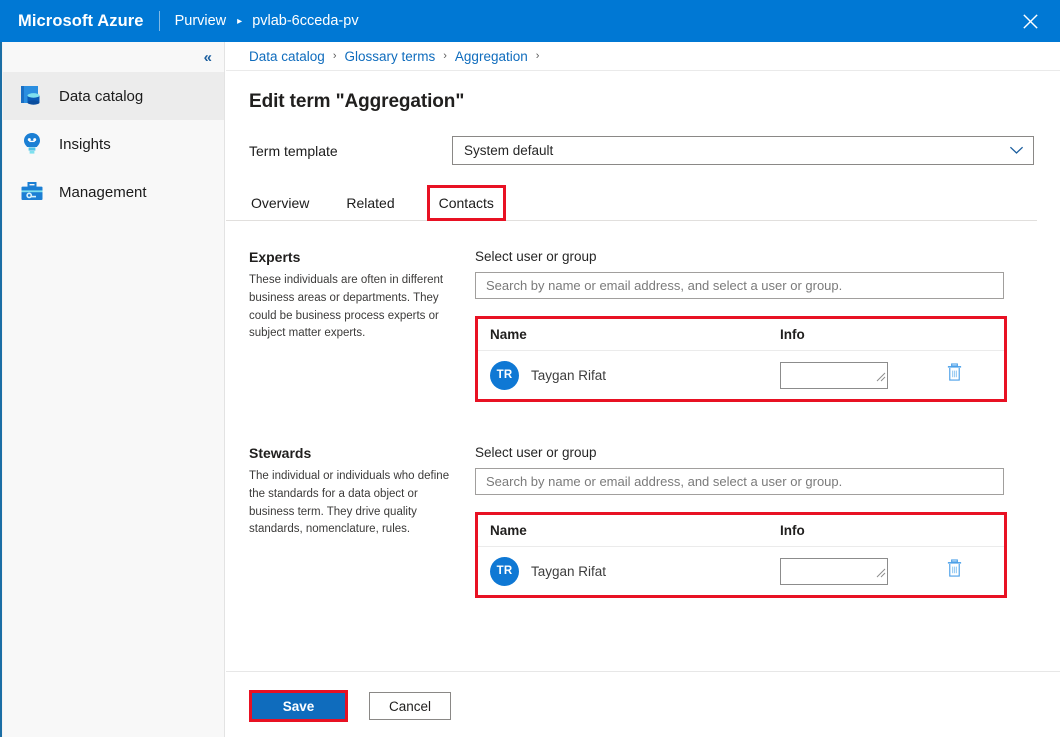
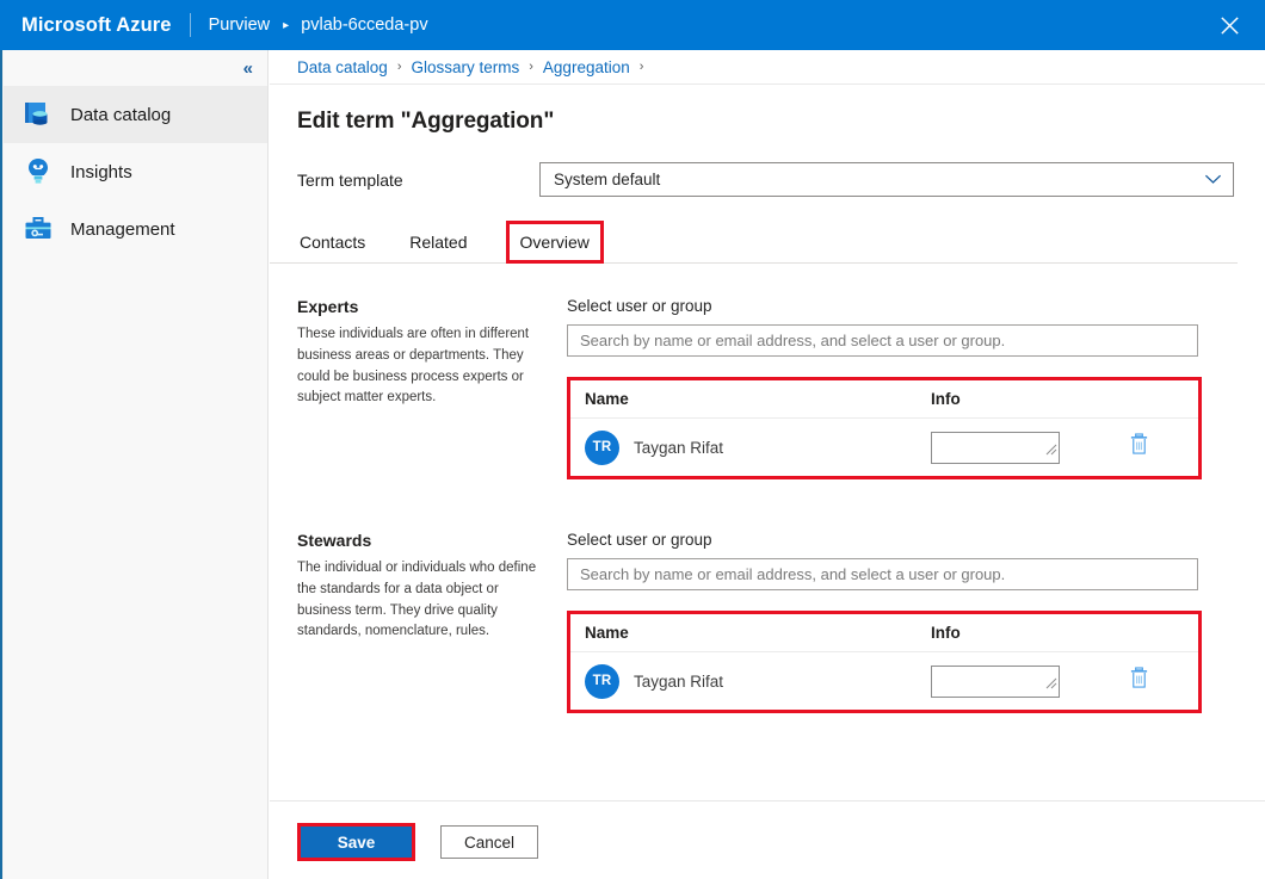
  Microsoft Azure
  Purview
  ▸
  pvlab-6cceda-pv
  «
  Data catalog
  Insights
  Management
  Data catalog
  ›
  Glossary terms
  ›
  Aggregation
  ›
  Edit term "Aggregation"
  Term template
  System default
- Overview
+ Contacts
  Related
- Contacts
+ Overview
  Experts
  These individuals are often in different business areas or departments. They could be business process experts or subject matter experts.
  Select user or group
  Search by name or email address, and select a user or group.
  Name
  Info
  TR
  Taygan Rifat
  Stewards
  The individual or individuals who define the standards for a data object or business term. They drive quality standards, nomenclature, rules.
  Select user or group
  Search by name or email address, and select a user or group.
  Name
  Info
  TR
  Taygan Rifat
  Save
  Cancel
